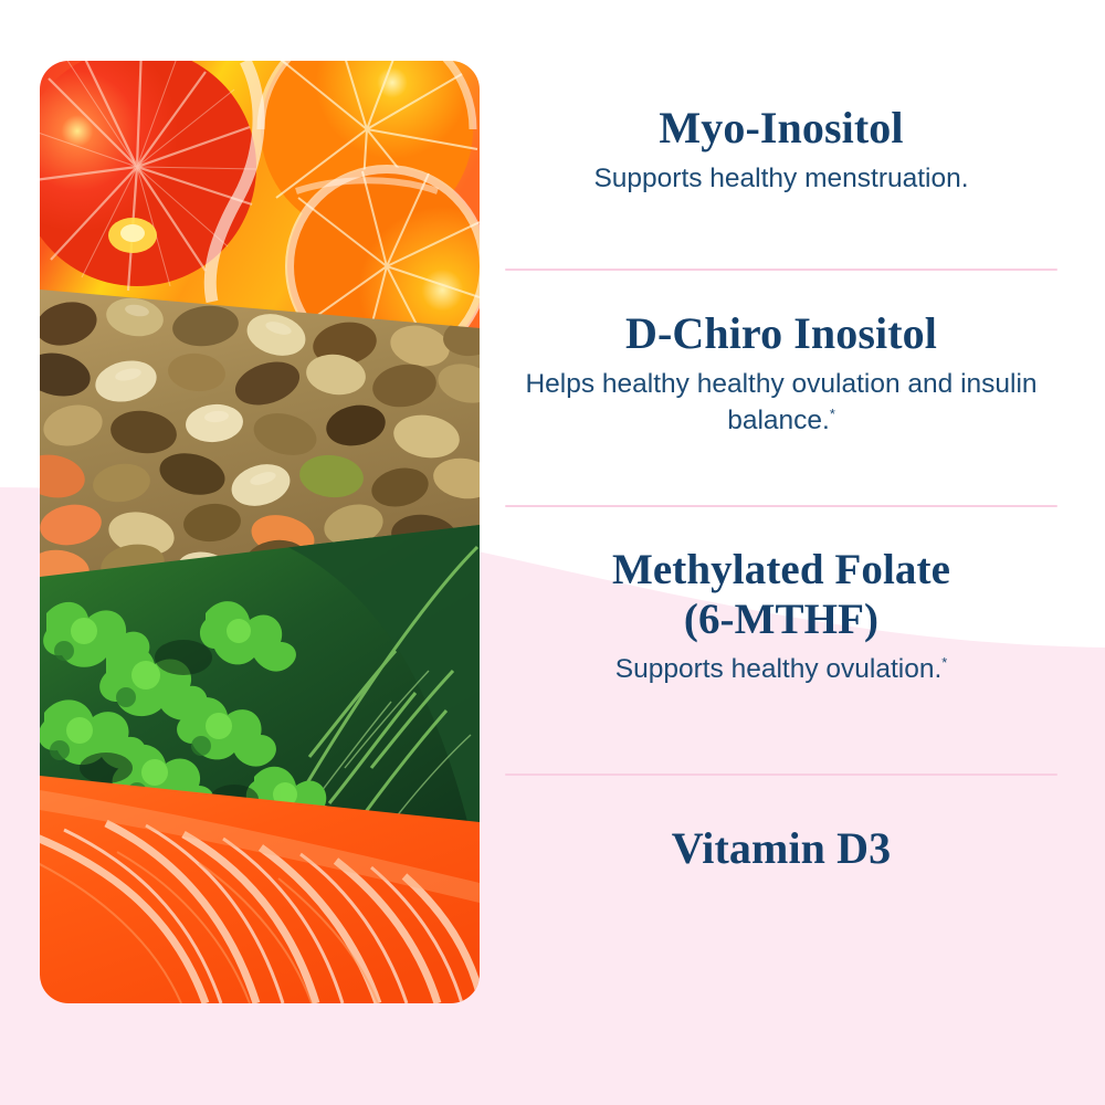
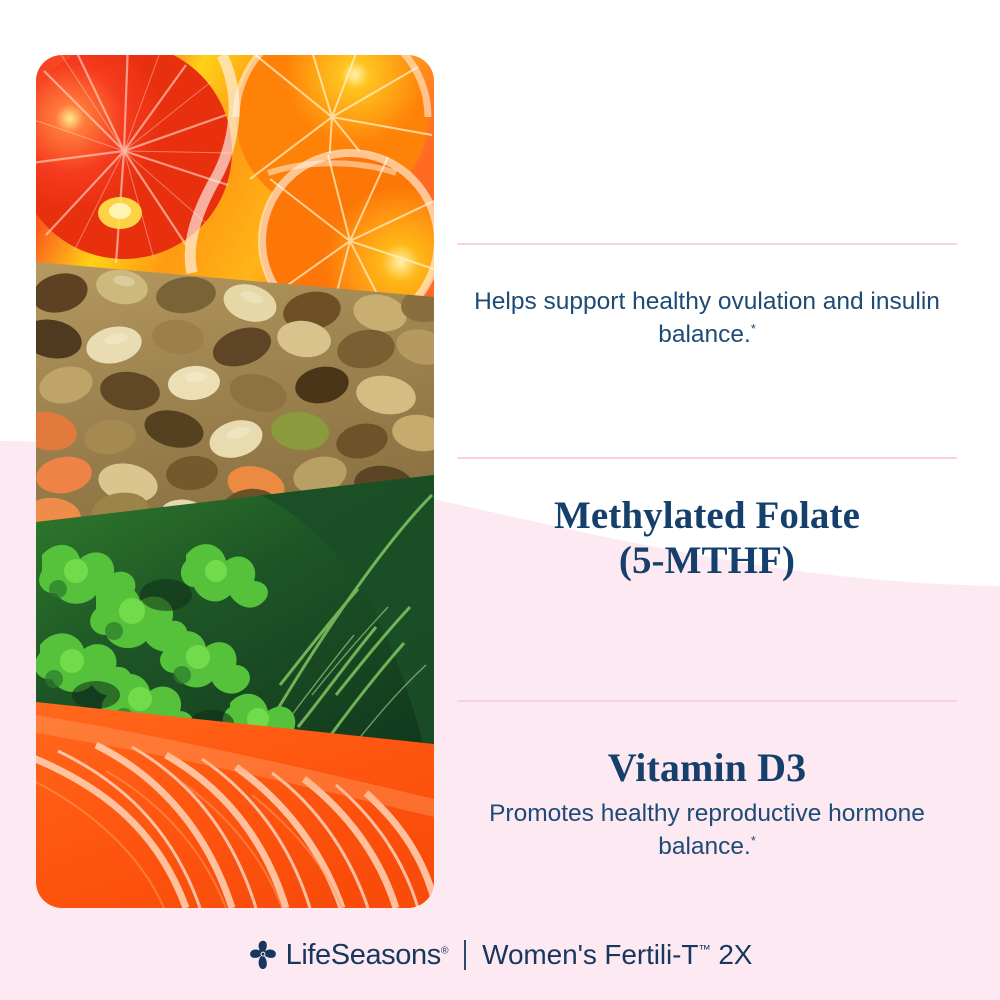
- Myo-Inositol
- Supports healthy menstruation.
- D-Chiro Inositol
- Helps healthy healthy ovulation and insulin balance.*
+ Helps support healthy ovulation and insulin balance.*
  Methylated Folate
- (6-MTHF)
+ (5-MTHF)
- Supports healthy ovulation.*
  Vitamin D3
+ Promotes healthy reproductive hormone balance.*
+ LifeSeasons®
+ Women's Fertili-T™ 2X
